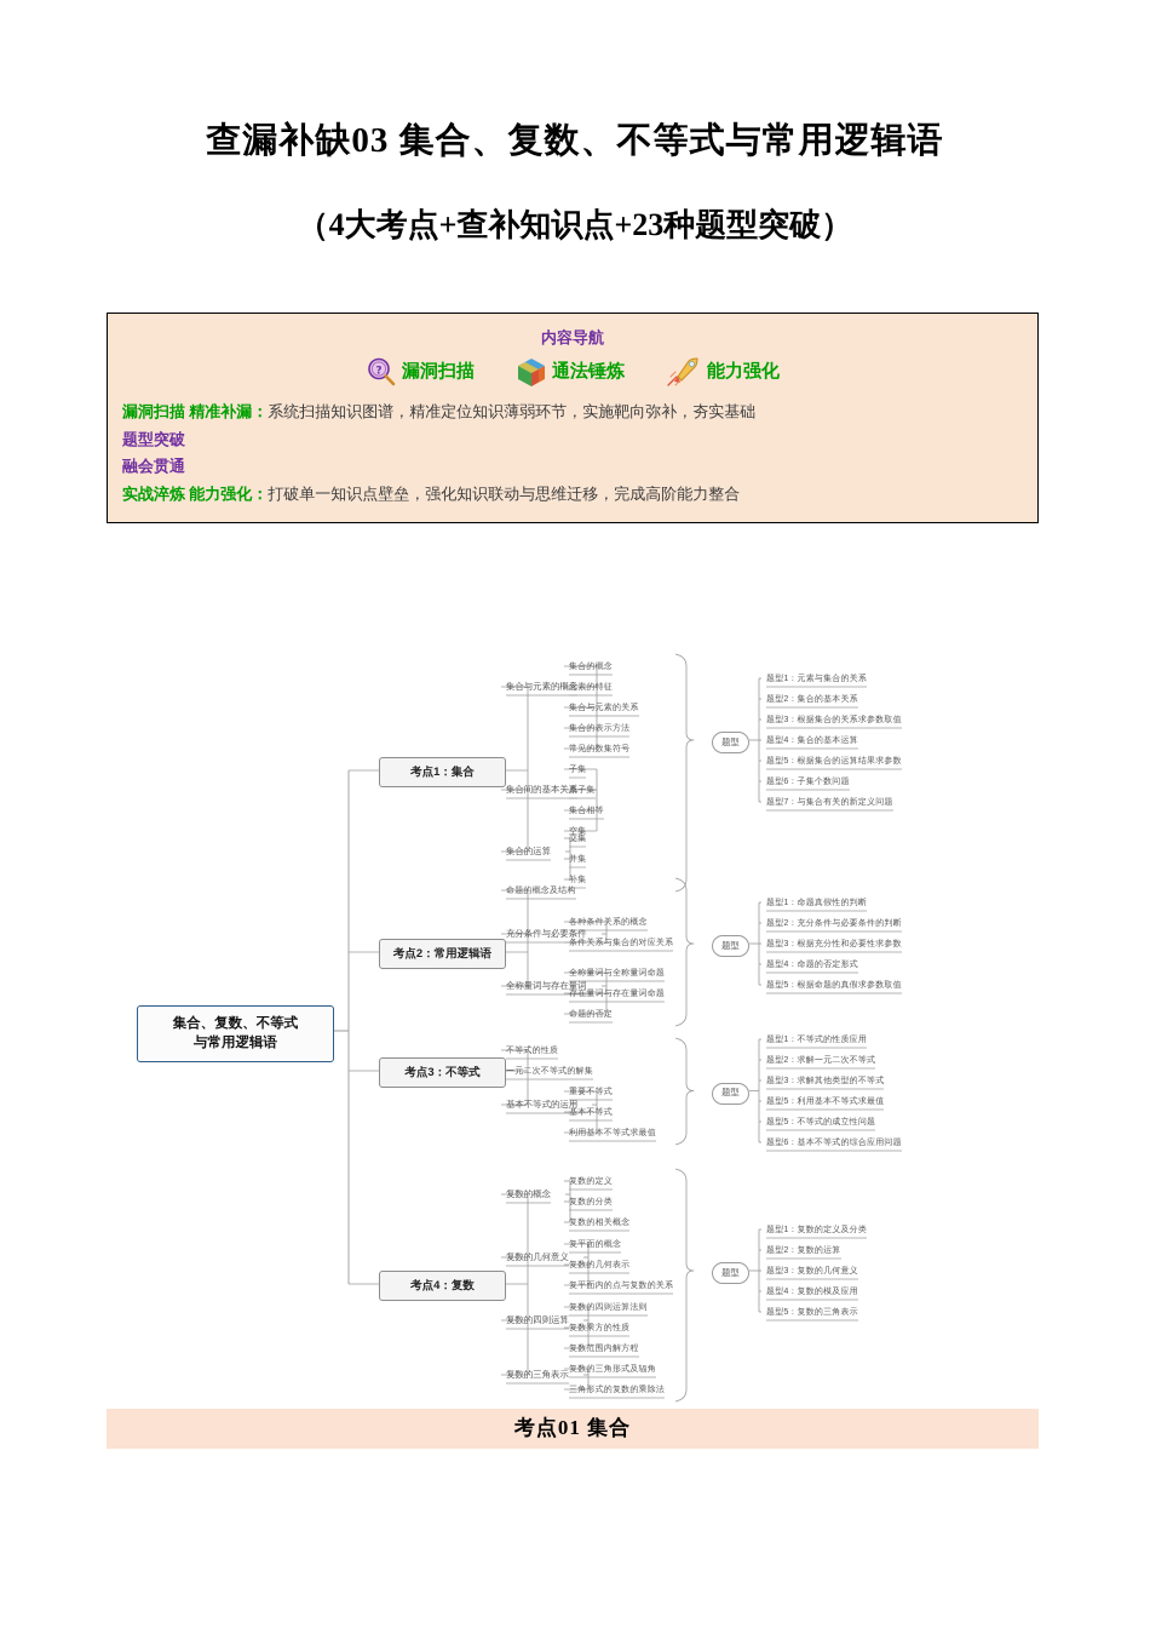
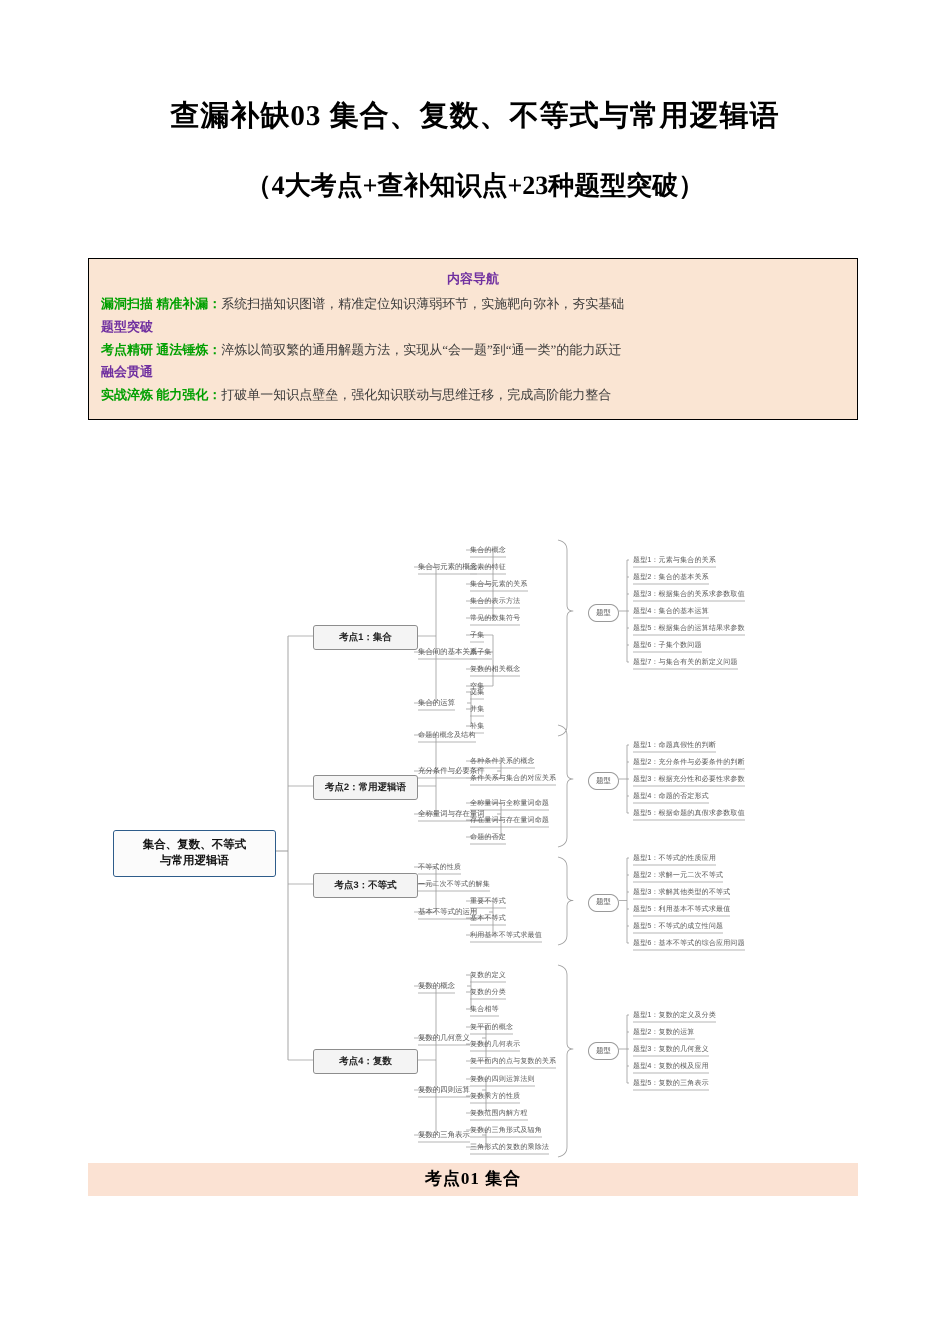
  查漏补缺03 集合、复数、不等式与常用逻辑语
  （4大考点+查补知识点+23种题型突破）
  内容导航
- ?
- 漏洞扫描
- 通法锤炼
- 能力强化
  漏洞扫描 精准补漏：系统扫描知识图谱，精准定位知识薄弱环节，实施靶向弥补，夯实基础
  题型突破
+ 考点精研 通法锤炼：淬炼以简驭繁的通用解题方法，实现从“会一题”到“通一类”的能力跃迁
  融会贯通
  实战淬炼 能力强化：打破单一知识点壁垒，强化知识联动与思维迁移，完成高阶能力整合
  集合、复数、不等式
  与常用逻辑语
  考点1：集合
  集合与元素的概念
  集合的概念
  元素的特征
  集合与元素的关系
  集合的表示方法
  常见的数集符号
  集合间的基本关系
  子集
  真子集
- 集合相等
+ 复数的相关概念
  空集
  集合的运算
  交集
  并集
  补集
  题型
  题型1：元素与集合的关系
  题型2：集合的基本关系
  题型3：根据集合的关系求参数取值
  题型4：集合的基本运算
  题型5：根据集合的运算结果求参数
  题型6：子集个数问题
  题型7：与集合有关的新定义问题
  考点2：常用逻辑语
  命题的概念及结构
  充分条件与必要条件
  各种条件关系的概念
  条件关系与集合的对应关系
  全称量词与存在量词
  全称量词与全称量词命题
  存在量词与存在量词命题
  命题的否定
  题型
  题型1：命题真假性的判断
  题型2：充分条件与必要条件的判断
  题型3：根据充分性和必要性求参数
  题型4：命题的否定形式
  题型5：根据命题的真假求参数取值
  考点3：不等式
  不等式的性质
  一元二次不等式的解集
  基本不等式的运用
  重要不等式
  基本不等式
  利用基本不等式求最值
  题型
  题型1：不等式的性质应用
  题型2：求解一元二次不等式
  题型3：求解其他类型的不等式
  题型5：利用基本不等式求最值
  题型5：不等式的成立性问题
  题型6：基本不等式的综合应用问题
  考点4：复数
  复数的概念
  复数的定义
  复数的分类
- 复数的相关概念
+ 集合相等
  复数的几何意义
  复平面的概念
  复数的几何表示
  复平面内的点与复数的关系
  复数的四则运算
  复数的四则运算法则
  复数乘方的性质
  复数范围内解方程
  复数的三角表示
  复数的三角形式及辐角
  三角形式的复数的乘除法
  题型
  题型1：复数的定义及分类
  题型2：复数的运算
  题型3：复数的几何意义
  题型4：复数的模及应用
  题型5：复数的三角表示
  考点01 集合
